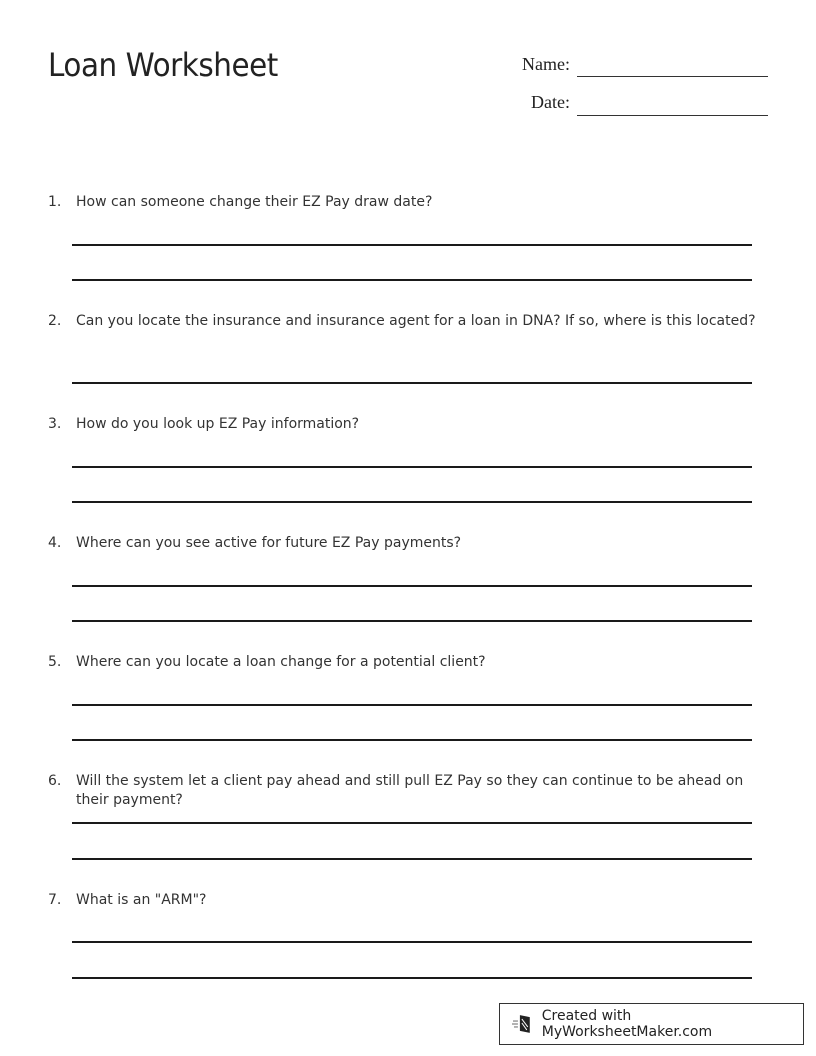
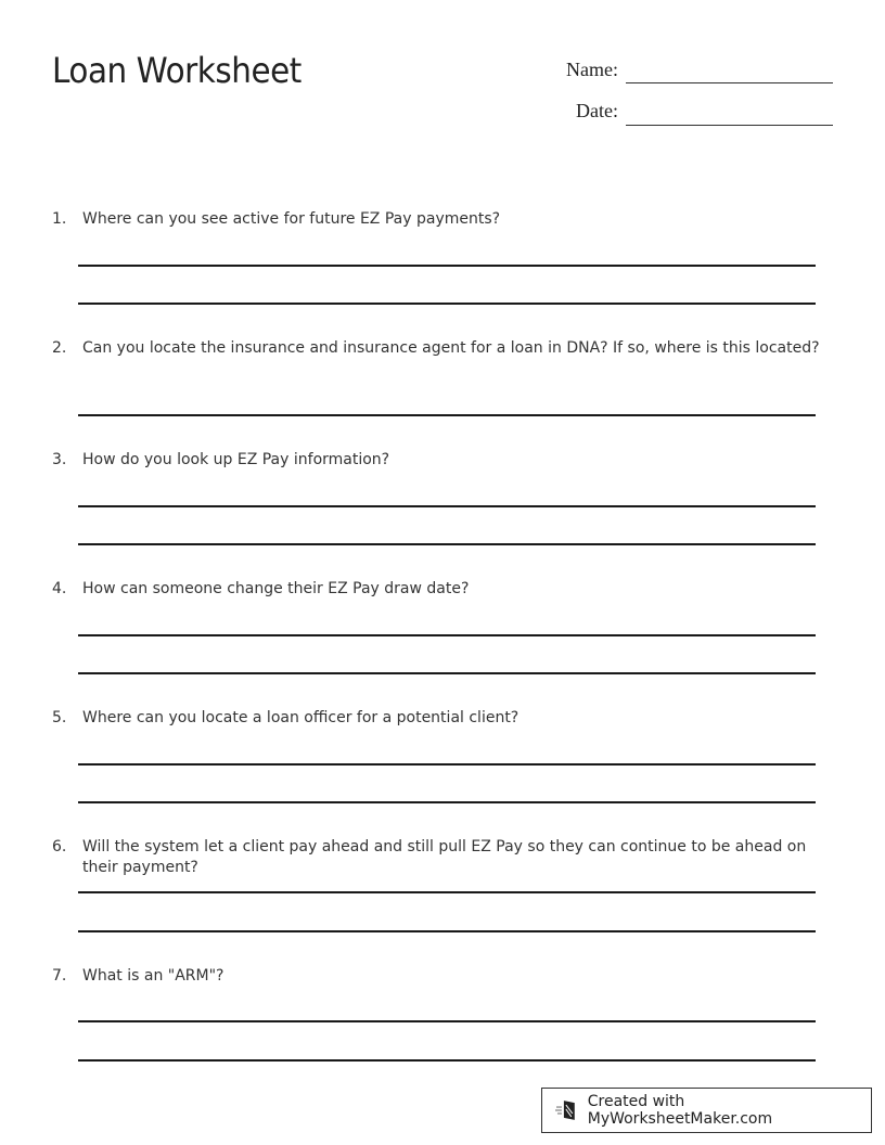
  Loan Worksheet
  Name:
  Date:
  1.
- How can someone change their EZ Pay draw date?
+ Where can you see active for future EZ Pay payments?
  2.
  Can you locate the insurance and insurance agent for a loan in DNA? If so, where is this located?
  3.
  How do you look up EZ Pay information?
  4.
- Where can you see active for future EZ Pay payments?
+ How can someone change their EZ Pay draw date?
  5.
- Where can you locate a loan change for a potential client?
+ Where can you locate a loan officer for a potential client?
  6.
  Will the system let a client pay ahead and still pull EZ Pay so they can continue to be ahead on their payment?
  7.
  What is an "ARM"?
  Created with MyWorksheetMaker.com
